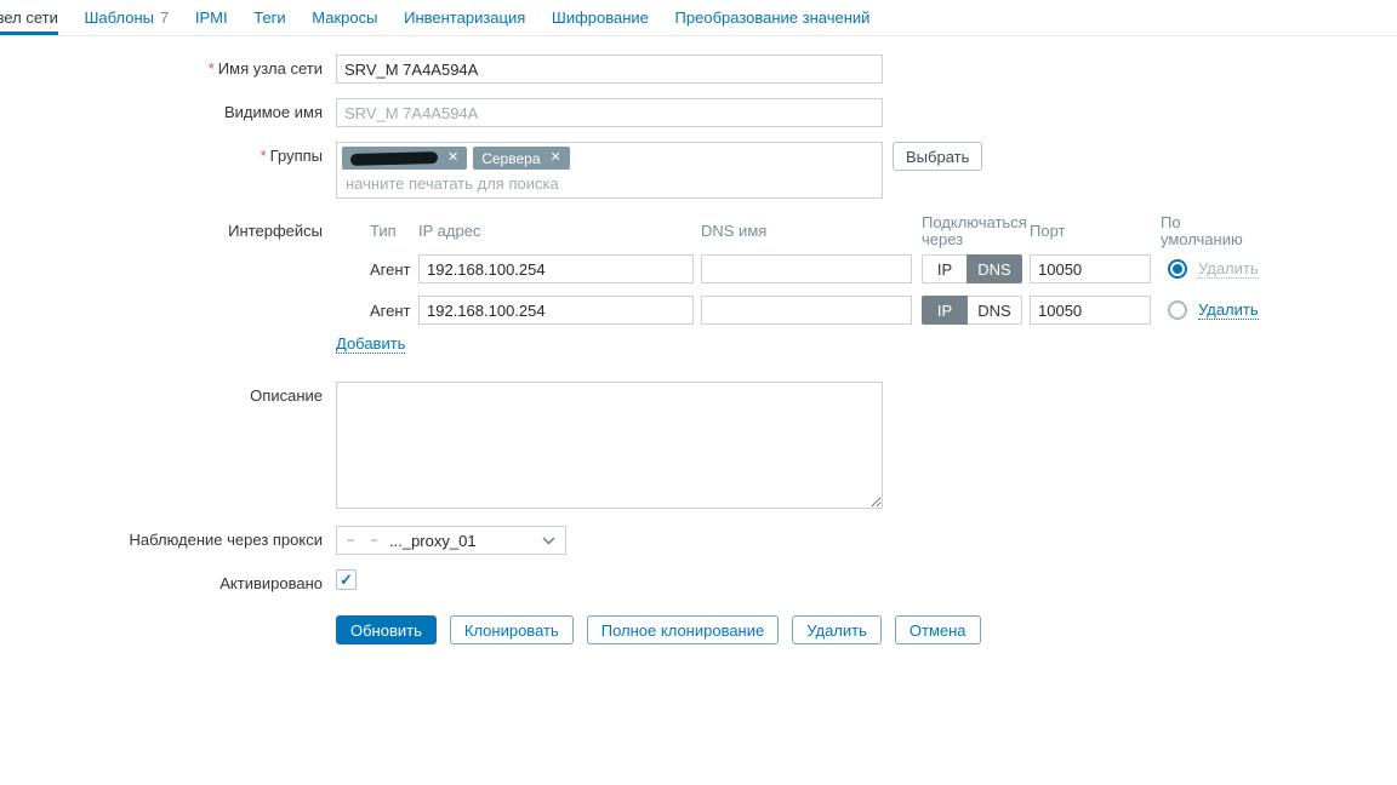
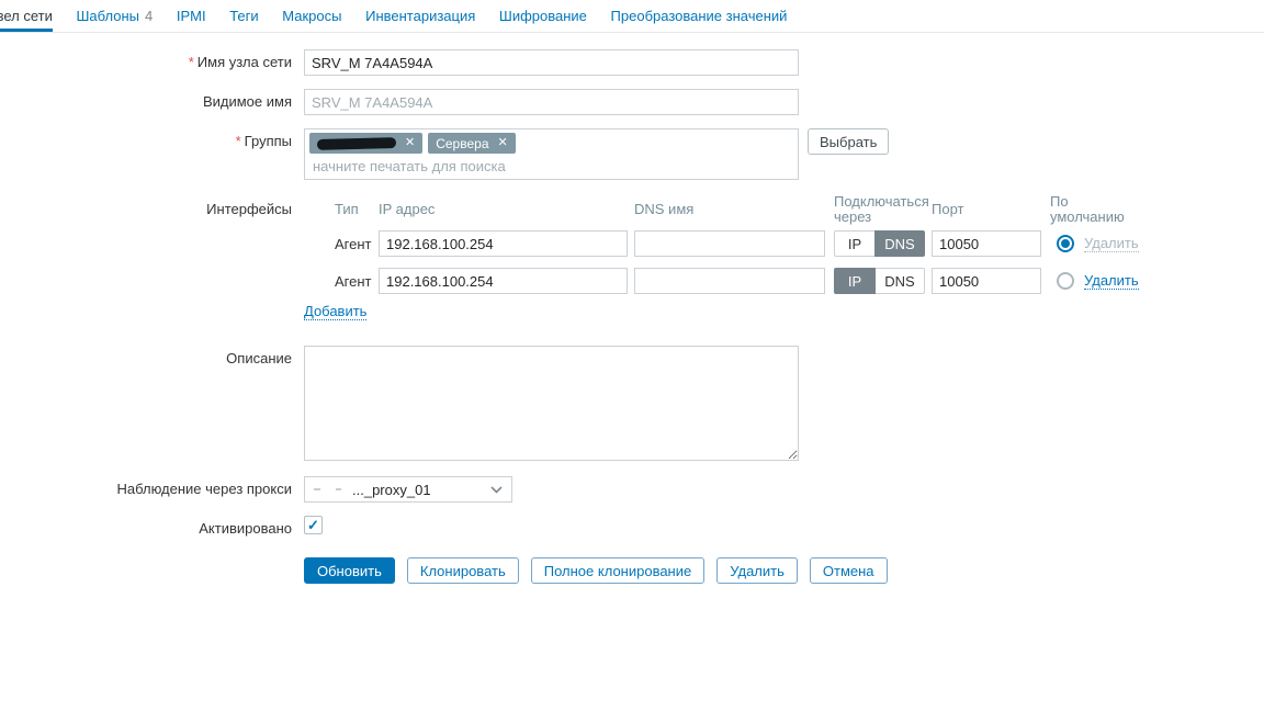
- зел сети Шаблоны 7 IPMI Теги Макросы Инвентаризация Шифрование Преобразование значений
+ зел сети Шаблоны 4 IPMI Теги Макросы Инвентаризация Шифрование Преобразование значений
  * Имя узла сети
  SRV_M 7A4A594A
  Видимое имя
  SRV_M 7A4A594A
  * Группы
  ✕
  Сервера
  ✕
  начните печатать для поиска
  Выбрать
  Интерфейсы
  Тип
  IP адрес
  DNS имя
  Подключаться через
  Порт
  По умолчанию
  Агент
  192.168.100.254
  IP
  DNS
  10050
  Удалить
  Агент
  192.168.100.254
  IP
  DNS
  10050
  Удалить
  Добавить
  Описание
  Наблюдение через прокси
  ..._proxy_01
  Активировано
  ✓
  Обновить
  Клонировать
  Полное клонирование
  Удалить
  Отмена
